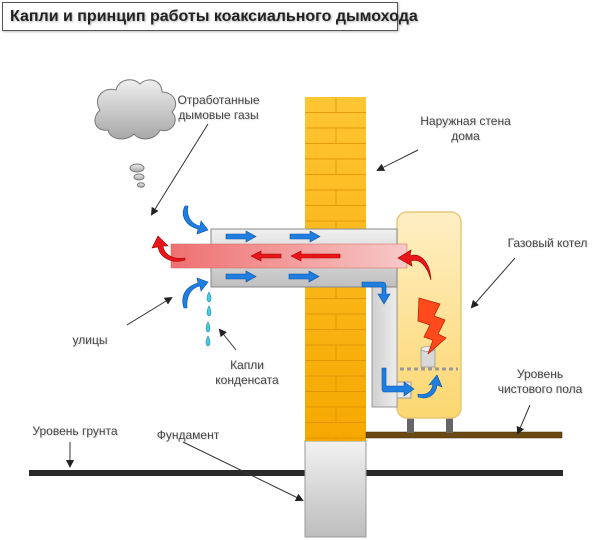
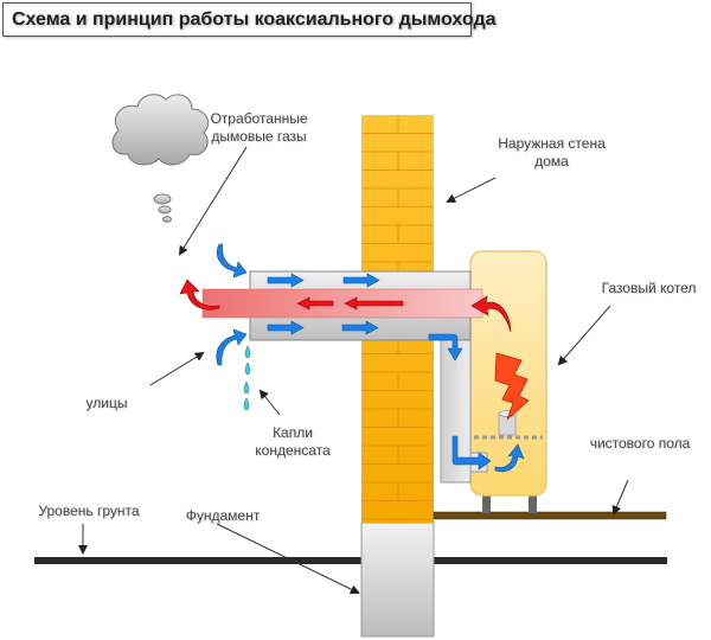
- Капли и принцип работы коаксиального дымохода
+ Схема и принцип работы коаксиального дымохода
  Отработанные
  дымовые газы
  Наружная стена
  дома
  Газовый котел
  улицы
  Капли
  конденсата
- Уровень
  чистового пола
  Уровень грунта
  Фундамент
